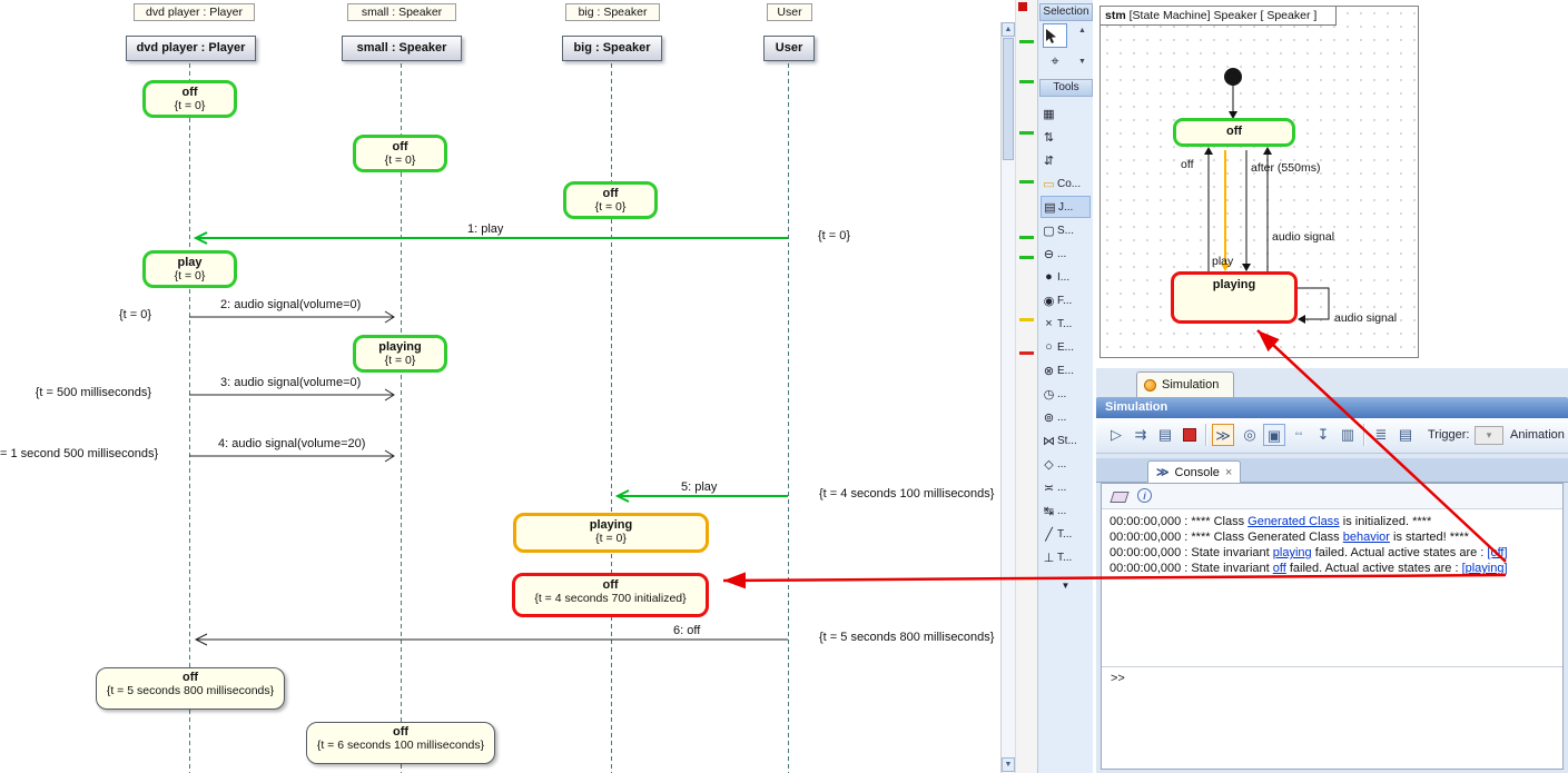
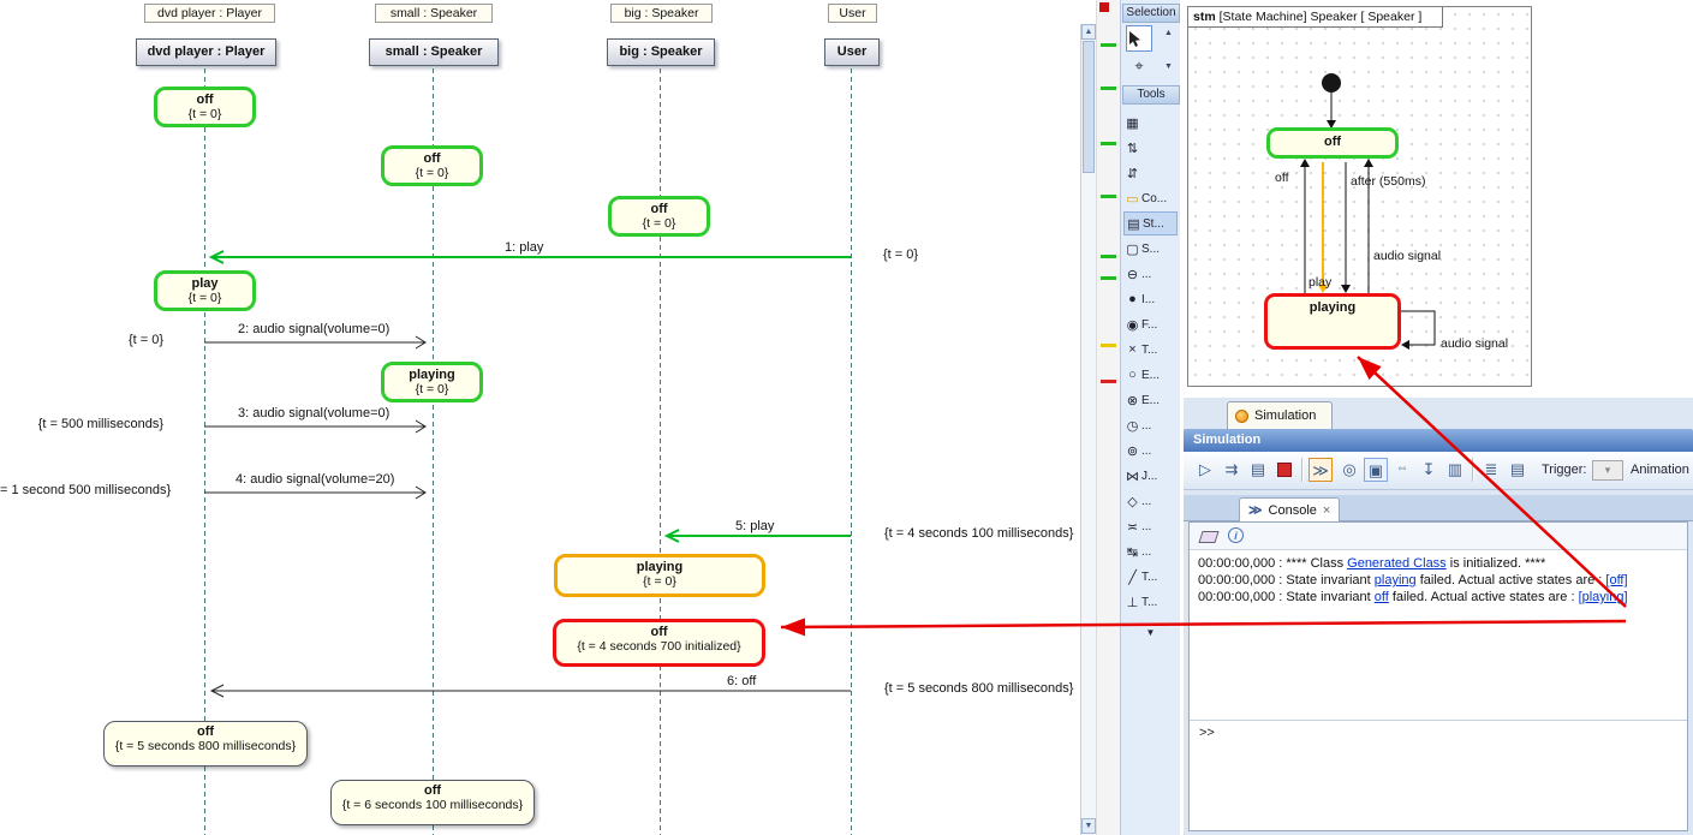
  dvd player : Player
  small : Speaker
  big : Speaker
  User
  dvd player : Player
  small : Speaker
  big : Speaker
  User
  off
  {t = 0}
  off
  {t = 0}
  off
  {t = 0}
  play
  {t = 0}
  playing
  {t = 0}
  playing
  {t = 0}
  off
  {t = 4 seconds 700 initialized}
  off
  {t = 5 seconds 800 milliseconds}
  off
  {t = 6 seconds 100 milliseconds}
  1: play
  {t = 0}
  2: audio signal(volume=0)
  {t = 0}
  3: audio signal(volume=0)
  {t = 500 milliseconds}
  4: audio signal(volume=20)
  = 1 second 500 milliseconds
  5: play
  {t = 4 seconds 100 milliseconds}
  6: off
  {t = 5 seconds 800 milliseconds}
  Selection
  ⌖
  Tools
  ▦
  ⇅
  ⇵
  ▭
  Co...
  ▤
- J...
+ St...
  ▢
  S...
  ⊖
  ...
  ●
  I...
  ◉
  F...
  ×
  T...
  ○
  E...
  ⊗
  E...
  ◷
  ...
  ⊚
  ...
  ⋈
- St...
+ J...
  ◇
  ...
  ≍
  ...
  ↹
  ...
  ╱
  T...
  ⊥
  T...
  ▼
  stm [State Machine] Speaker [ Speaker ]
  off
  playing
  off
  after (550ms)
  audio signal
  play
  audio signal
  Simulation
  Simulation
  ▷
  ⇉
  ▤
  ≫
  ◎
  ▣
  ◦◦
  ↧
  ▥
  ≣
  ▤
  Trigger:
  ▾
  Animation
  ≫
  Console
  ×
  i
  00:00:00,000 : **** Class Generated Class is initialized. ****
- 00:00:00,000 : **** Class Generated Class behavior is started! ****
  00:00:00,000 : State invariant playing failed. Actual active states are : [off]
  00:00:00,000 : State invariant off failed. Actual active states are : [playing]
  >>
